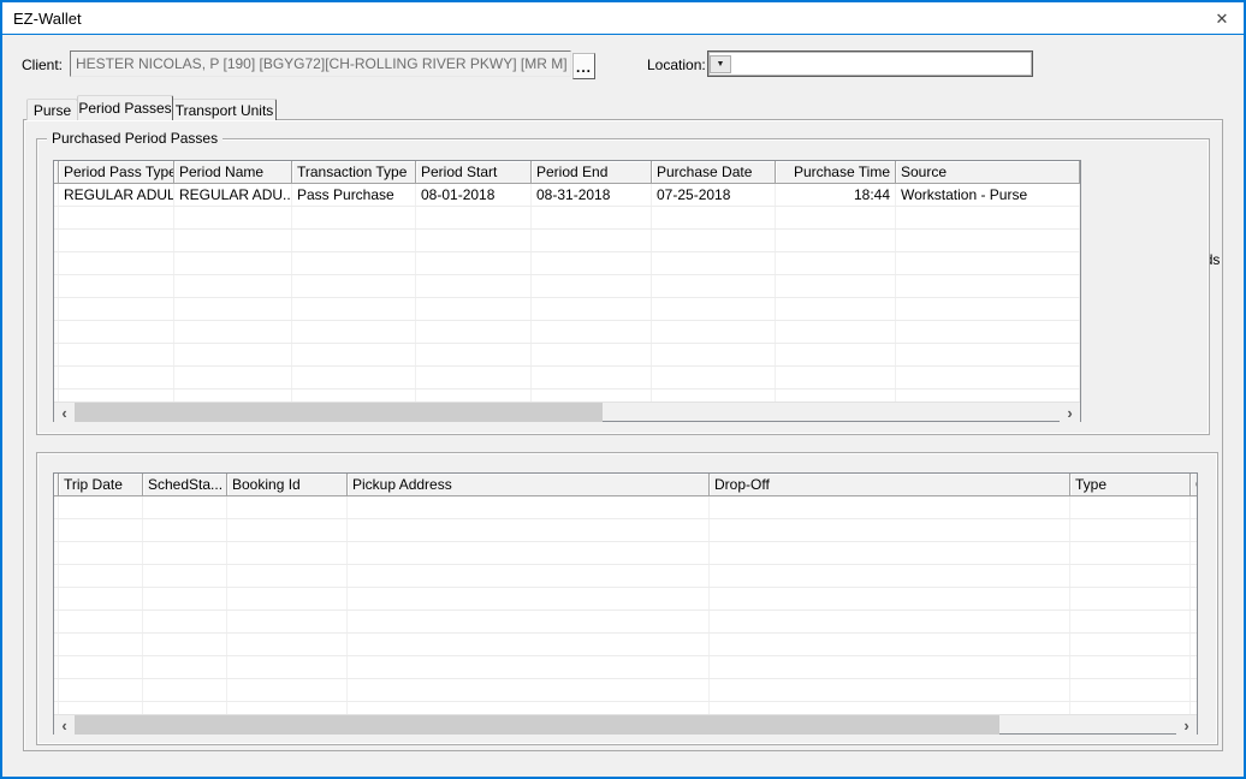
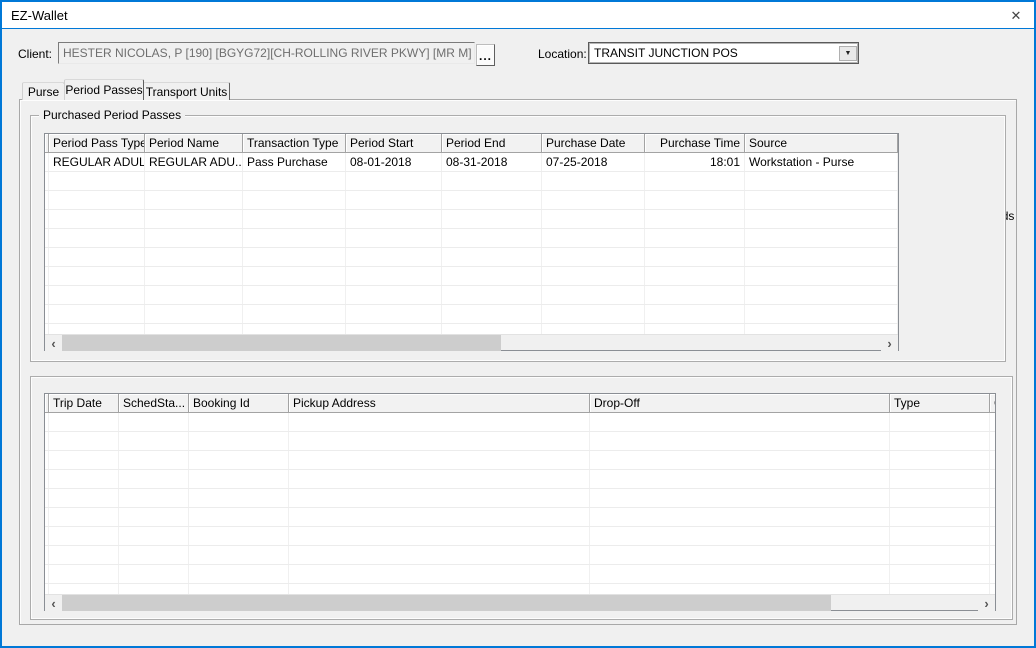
  EZ-Wallet
  ✕
  Client:
  HESTER NICOLAS, P [190] [BGYG72][CH-ROLLING RIVER PKWY] [MR M]
  ...
  Location:
+ TRANSIT JUNCTION POS
  Purse
  Period Passes
  Transport Units
  Purchased Period Passes
  Period Pass Type
  Period Name
  Transaction Type
  Period Start
  Period End
  Purchase Date
  Purchase Time
  Source
  REGULAR ADUL
  REGULAR ADU..
  Pass Purchase
  08-01-2018
  08-31-2018
  07-25-2018
- 18:44
+ 18:01
  Workstation - Purse
  ‹
  ›
  Trip Date
  SchedSta...
  Booking Id
  Pickup Address
  Drop-Off
  Type
  ‹
  ›
